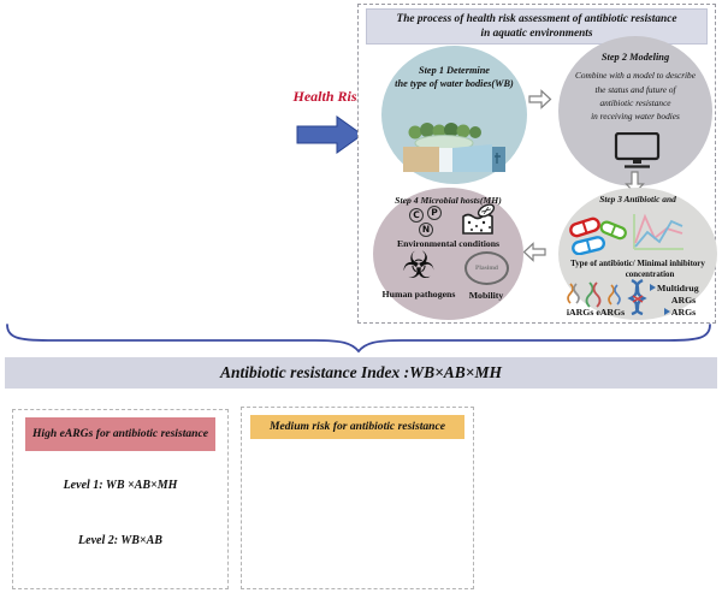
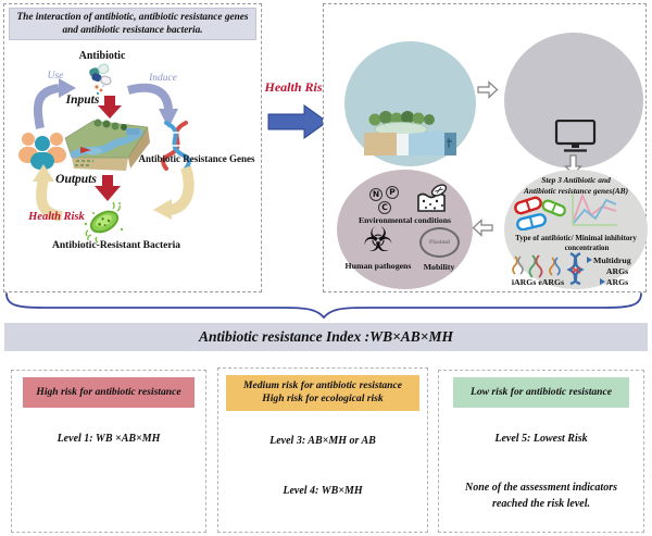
+ The interaction of antibiotic, antibiotic resistance genes and antibiotic resistance bacteria.
+ Antibiotic
+ Use
+ Induce
+ Inputs
+ Antibiotic Resistance Genes
+ Outputs
+ Health Risk
+ Antibiotic-Resistant Bacteria
  Health Ris
- The process of health risk assessment of antibiotic resistance
- in aquatic environments
- Step 1 Determine
- the type of water bodies(WB)
- Step 2 Modeling
- Combine with a model to describe
- the status and future of
- antibiotic resistance
- in receiving water bodies
  Step 3 Antibiotic and
+ Antibiotic resistance genes(AB)
  Multidrug
  ARGs
  ARGs
  iARGs eARGs
- Step 4 Microbial hosts(MH)
- C
+ N
  P
- N
+ C
  Environmental conditions
  ☣
  Human pathogens
  Mobility
  Antibiotic resistance Index :WB×AB×MH
- High eARGs for antibiotic resistance
+ High risk for antibiotic resistance
  Level 1: WB ×AB×MH
- Level 2: WB×AB
  Medium risk for antibiotic resistance
+ High risk for ecological risk
+ Level 3: AB×MH or AB
+ Level 4: WB×MH
+ Low risk for antibiotic resistance
+ Level 5: Lowest Risk
+ None of the assessment indicators reached the risk level.
